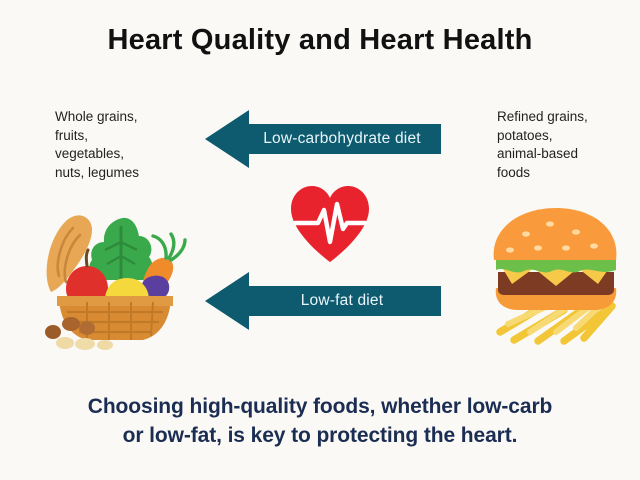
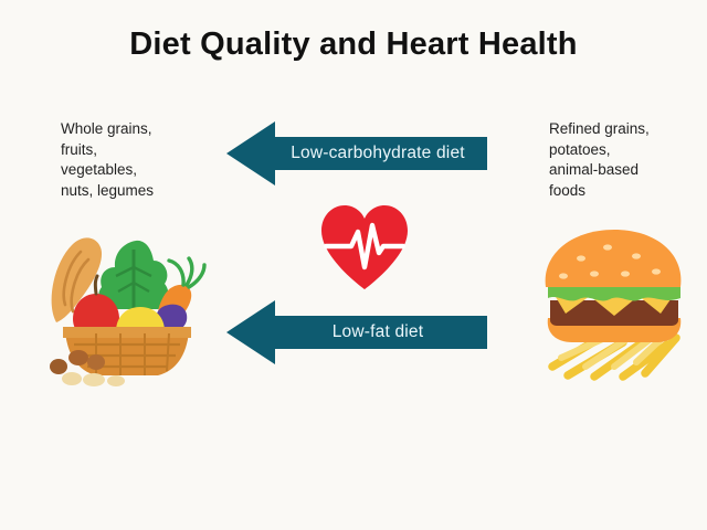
- Heart Quality and Heart Health
+ Diet Quality and Heart Health
  Whole grains,
  fruits,
  vegetables,
  nuts, legumes
  Refined grains,
  potatoes,
  animal-based
  foods
  Low-carbohydrate diet
  Low-fat diet
- Choosing high-quality foods, whether low-carb
- or low-fat, is key to protecting the heart.
